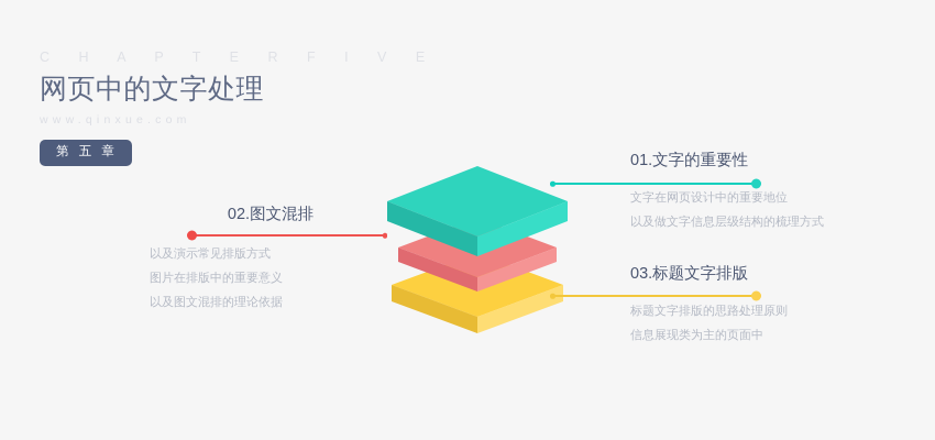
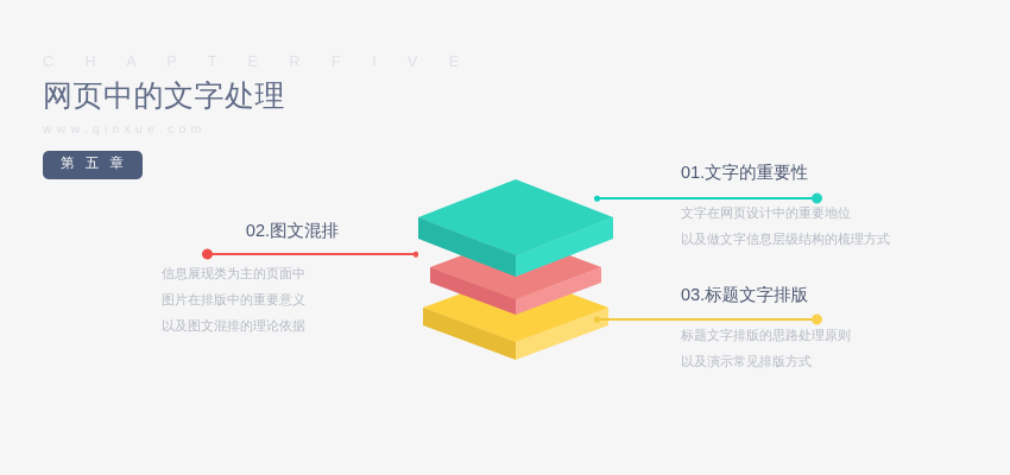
  网页中的文字处理
  www.qinxue.com
  第 五 章
  01.文字的重要性
  文字在网页设计中的重要地位
  以及做文字信息层级结构的梳理方式
  03.标题文字排版
  标题文字排版的思路处理原则
- 信息展现类为主的页面中
+ 以及演示常见排版方式
  02.图文混排
- 以及演示常见排版方式
+ 信息展现类为主的页面中
  图片在排版中的重要意义
  以及图文混排的理论依据
